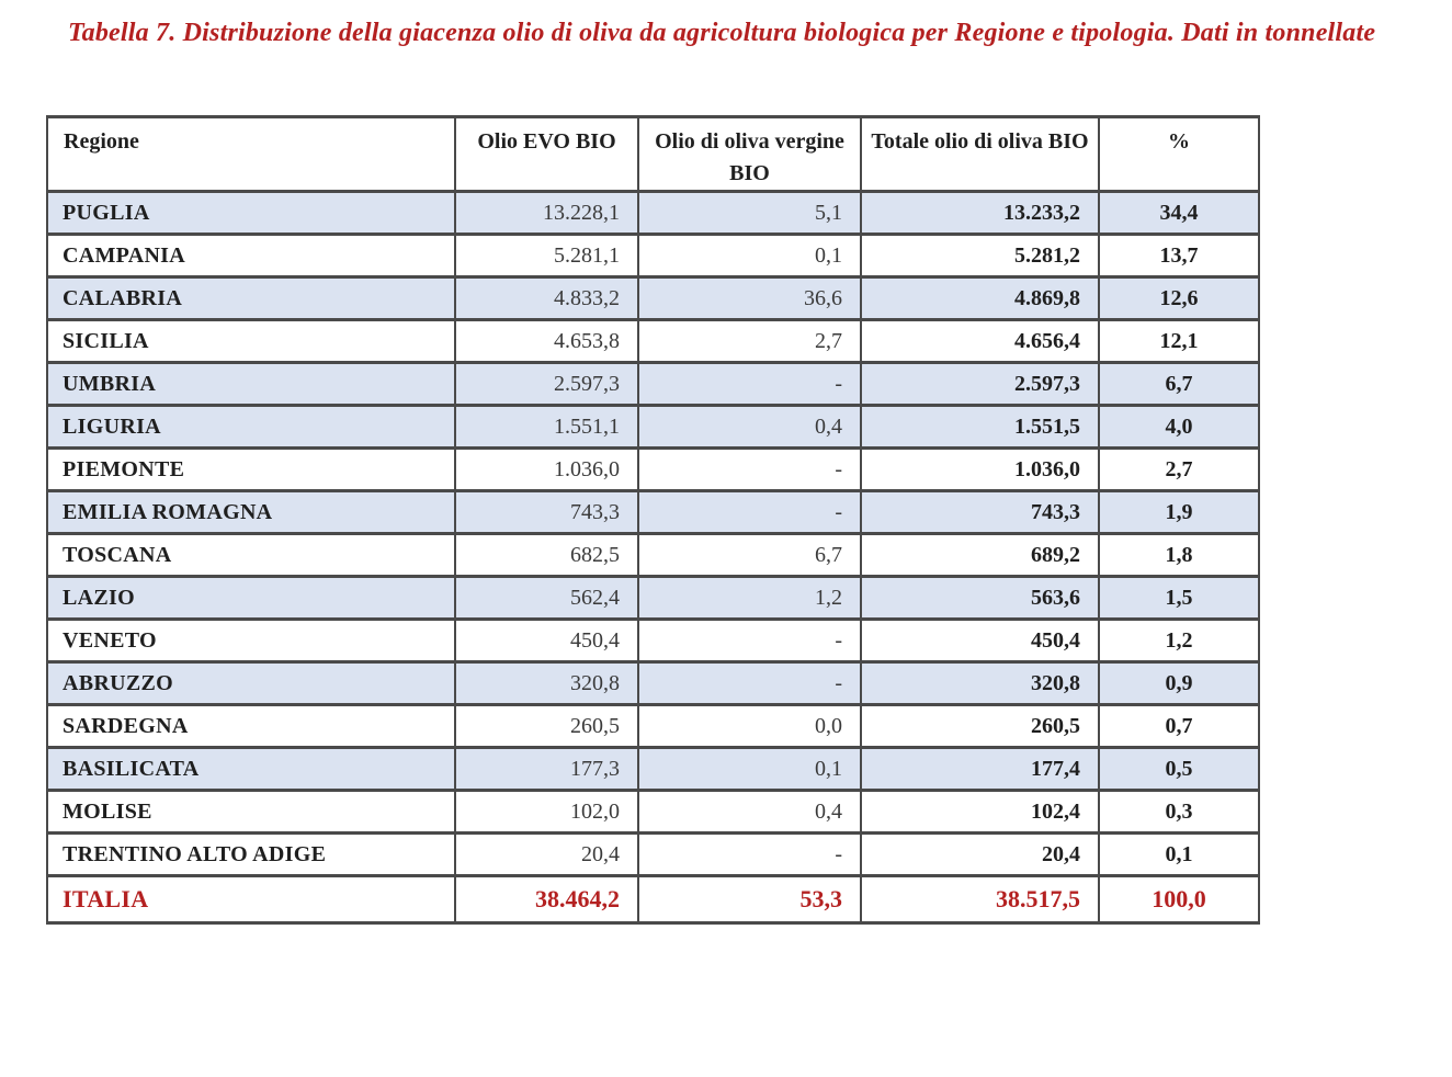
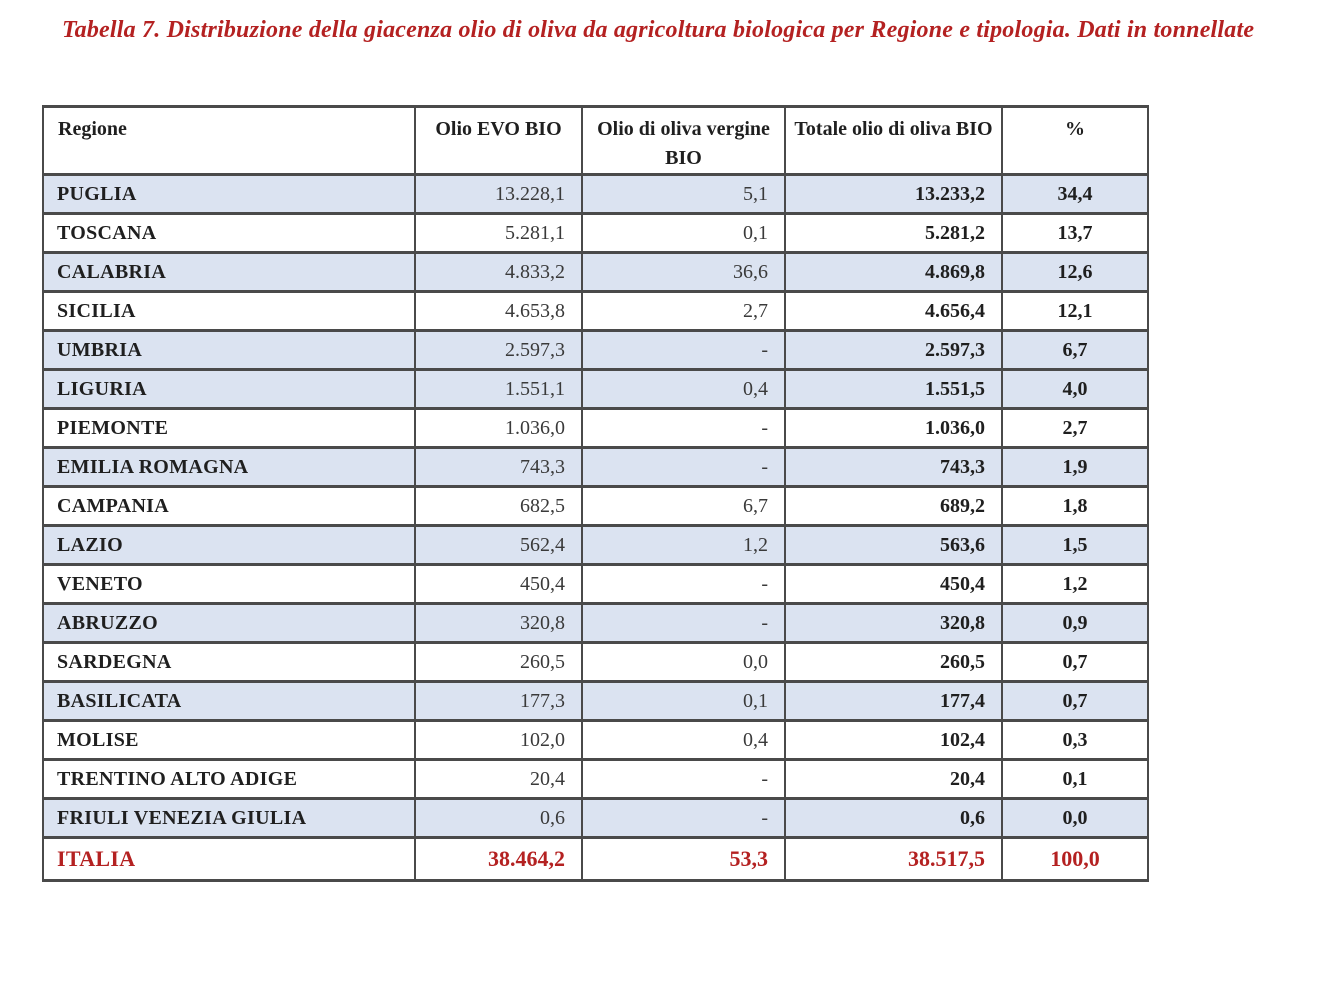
  Tabella 7. Distribuzione della giacenza olio di oliva da agricoltura biologica per Regione e tipologia. Dati in tonnellate
  Regione	Olio EVO BIO	Olio di oliva vergine BIO	Totale olio di oliva BIO	%
  PUGLIA	13.228,1	5,1	13.233,2	34,4
- CAMPANIA	5.281,1	0,1	5.281,2	13,7
+ TOSCANA	5.281,1	0,1	5.281,2	13,7
  CALABRIA	4.833,2	36,6	4.869,8	12,6
  SICILIA	4.653,8	2,7	4.656,4	12,1
  UMBRIA	2.597,3	-	2.597,3	6,7
  LIGURIA	1.551,1	0,4	1.551,5	4,0
  PIEMONTE	1.036,0	-	1.036,0	2,7
  EMILIA ROMAGNA	743,3	-	743,3	1,9
- TOSCANA	682,5	6,7	689,2	1,8
+ CAMPANIA	682,5	6,7	689,2	1,8
  LAZIO	562,4	1,2	563,6	1,5
  VENETO	450,4	-	450,4	1,2
  ABRUZZO	320,8	-	320,8	0,9
  SARDEGNA	260,5	0,0	260,5	0,7
- BASILICATA	177,3	0,1	177,4	0,5
+ BASILICATA	177,3	0,1	177,4	0,7
  MOLISE	102,0	0,4	102,4	0,3
  TRENTINO ALTO ADIGE	20,4	-	20,4	0,1
+ FRIULI VENEZIA GIULIA	0,6	-	0,6	0,0
  ITALIA	38.464,2	53,3	38.517,5	100,0
